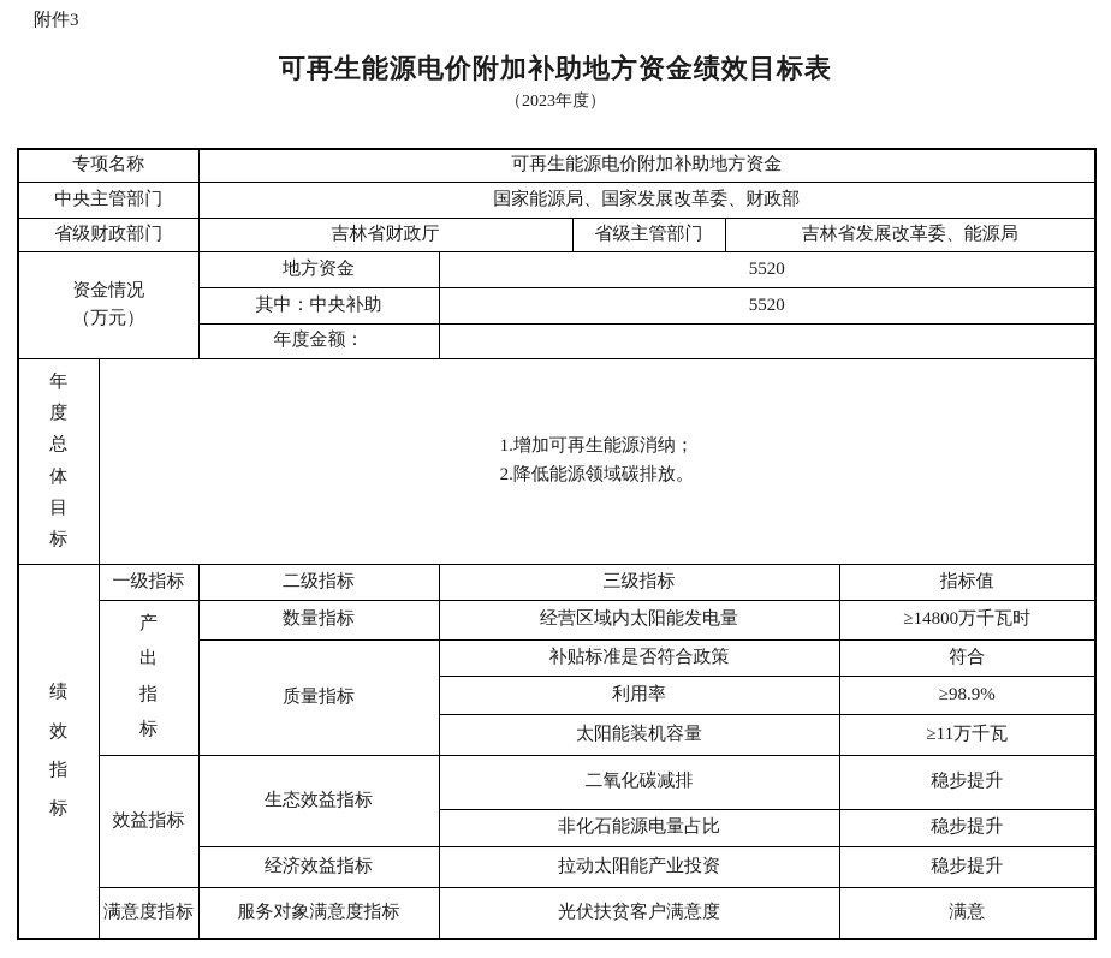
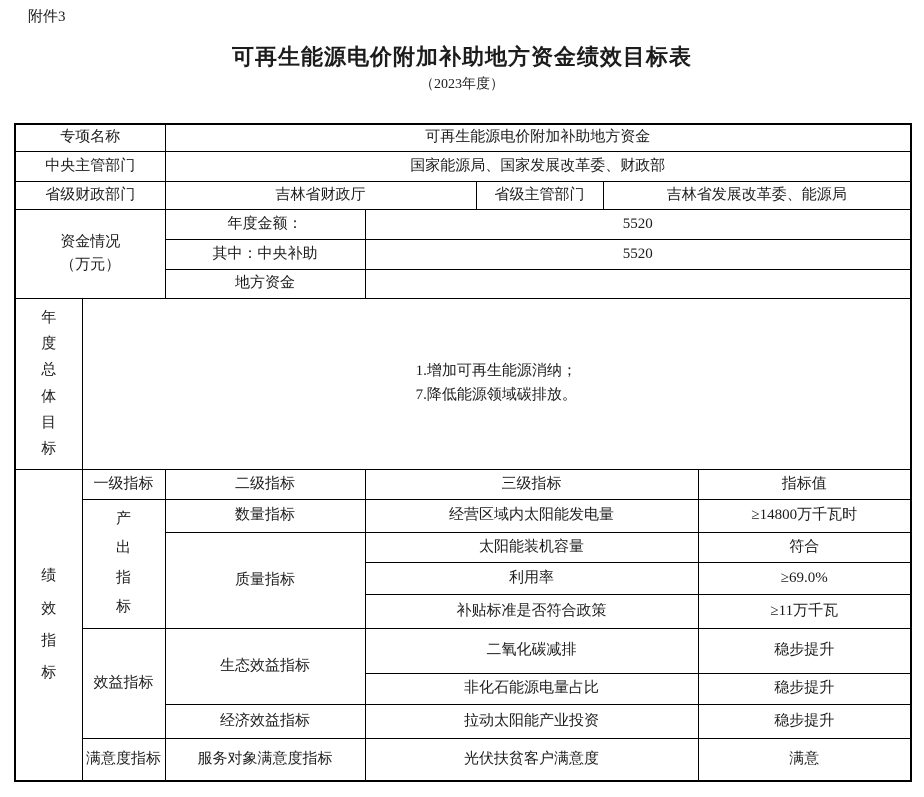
  附件3
  可再生能源电价附加补助地方资金绩效目标表
  （2023年度）
  专项名称	可再生能源电价附加补助地方资金
  中央主管部门	国家能源局、国家发展改革委、财政部
  省级财政部门	吉林省财政厅	省级主管部门	吉林省发展改革委、能源局
- 资金情况 （万元）	地方资金	5520
+ 资金情况 （万元）	年度金额：	5520
  其中：中央补助	5520
- 年度金额：
+ 地方资金
- 年度总体目标	1.增加可再生能源消纳； 2.降低能源领域碳排放。
+ 年度总体目标	1.增加可再生能源消纳； 7.降低能源领域碳排放。
  绩效指标	一级指标	二级指标	三级指标	指标值
  产出指标	数量指标	经营区域内太阳能发电量	≥14800万千瓦时
- 质量指标	补贴标准是否符合政策	符合
+ 质量指标	太阳能装机容量	符合
- 利用率	≥98.9%
+ 利用率	≥69.0%
- 太阳能装机容量	≥11万千瓦
+ 补贴标准是否符合政策	≥11万千瓦
  效益指标	生态效益指标	二氧化碳减排	稳步提升
  非化石能源电量占比	稳步提升
  经济效益指标	拉动太阳能产业投资	稳步提升
  满意度指标	服务对象满意度指标	光伏扶贫客户满意度	满意
